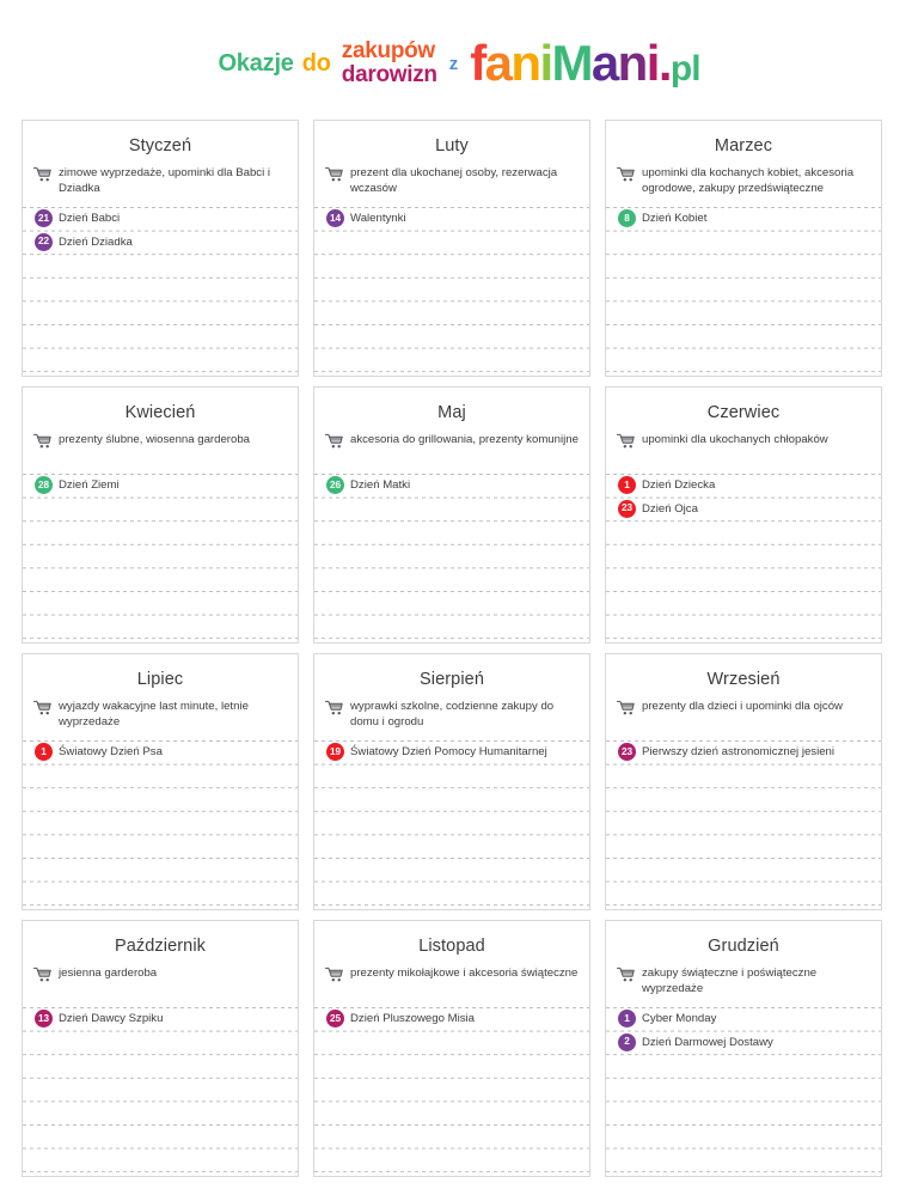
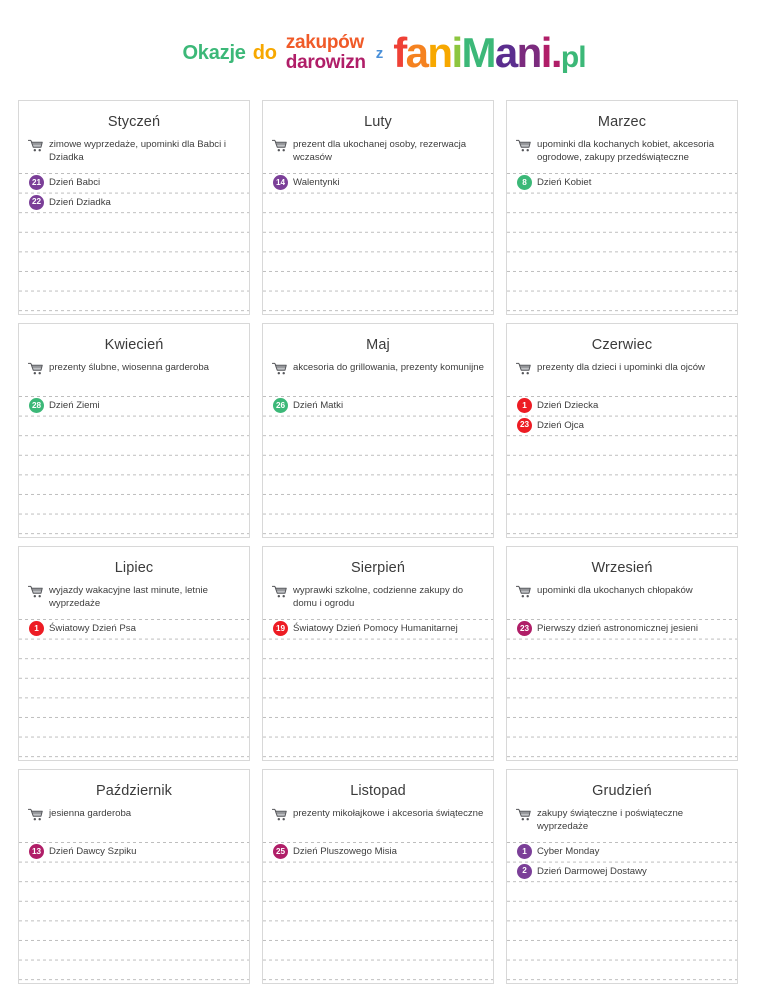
  Okazje
  do
  zakupów
  darowizn
  z
  f
  a
  n
  i
  M
  a
  n
  i
  .
  pl
  Styczeń
  zimowe wyprzedaże, upominki dla Babci i Dziadka
  21
  Dzień Babci
  22
  Dzień Dziadka
  Luty
  prezent dla ukochanej osoby, rezerwacja wczasów
  14
  Walentynki
  Marzec
  upominki dla kochanych kobiet, akcesoria ogrodowe, zakupy przedświąteczne
  8
  Dzień Kobiet
  Kwiecień
  prezenty ślubne, wiosenna garderoba
  28
  Dzień Ziemi
  Maj
  akcesoria do grillowania, prezenty komunijne
  26
  Dzień Matki
  Czerwiec
- upominki dla ukochanych chłopaków
+ prezenty dla dzieci i upominki dla ojców
  1
  Dzień Dziecka
  23
  Dzień Ojca
  Lipiec
  wyjazdy wakacyjne last minute, letnie wyprzedaże
  1
  Światowy Dzień Psa
  Sierpień
  wyprawki szkolne, codzienne zakupy do domu i ogrodu
  19
  Światowy Dzień Pomocy Humanitarnej
  Wrzesień
- prezenty dla dzieci i upominki dla ojców
+ upominki dla ukochanych chłopaków
  23
  Pierwszy dzień astronomicznej jesieni
  Październik
  jesienna garderoba
  13
  Dzień Dawcy Szpiku
  Listopad
  prezenty mikołajkowe i akcesoria świąteczne
  25
  Dzień Pluszowego Misia
  Grudzień
  zakupy świąteczne i poświąteczne wyprzedaże
  1
  Cyber Monday
  2
  Dzień Darmowej Dostawy
